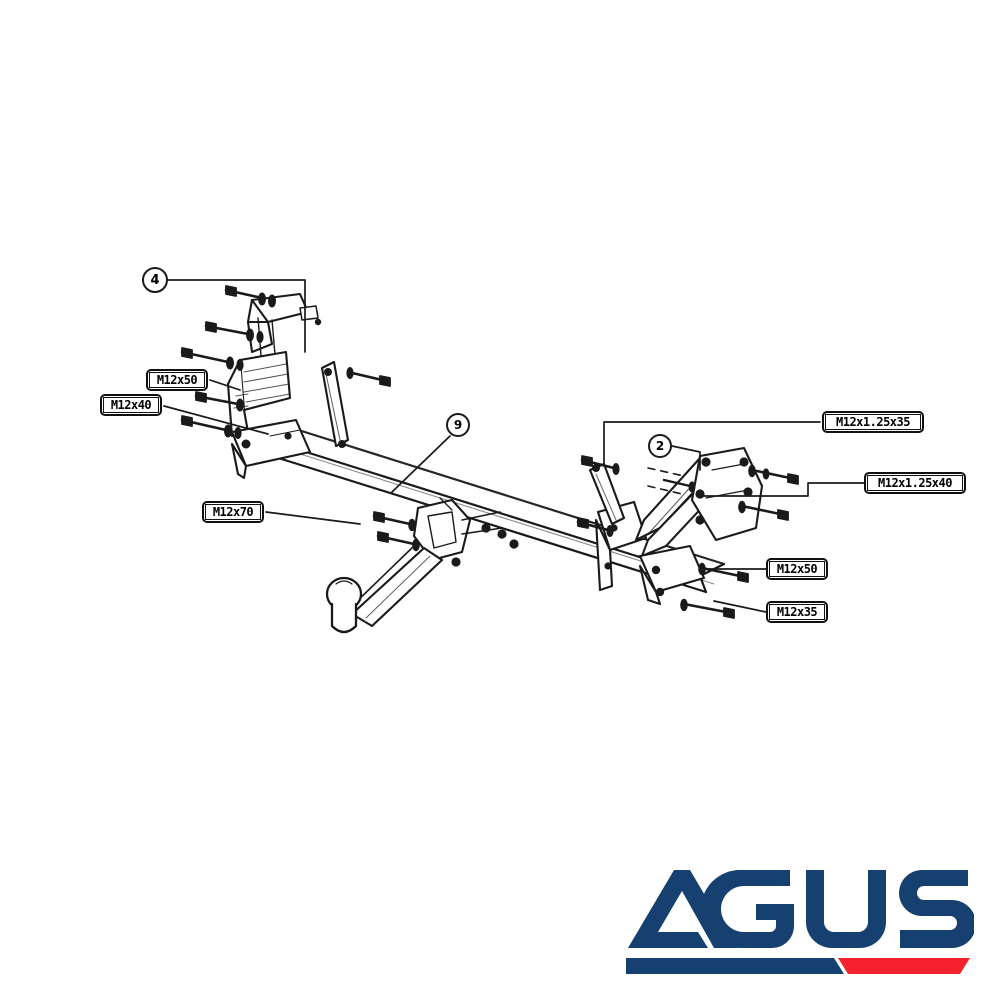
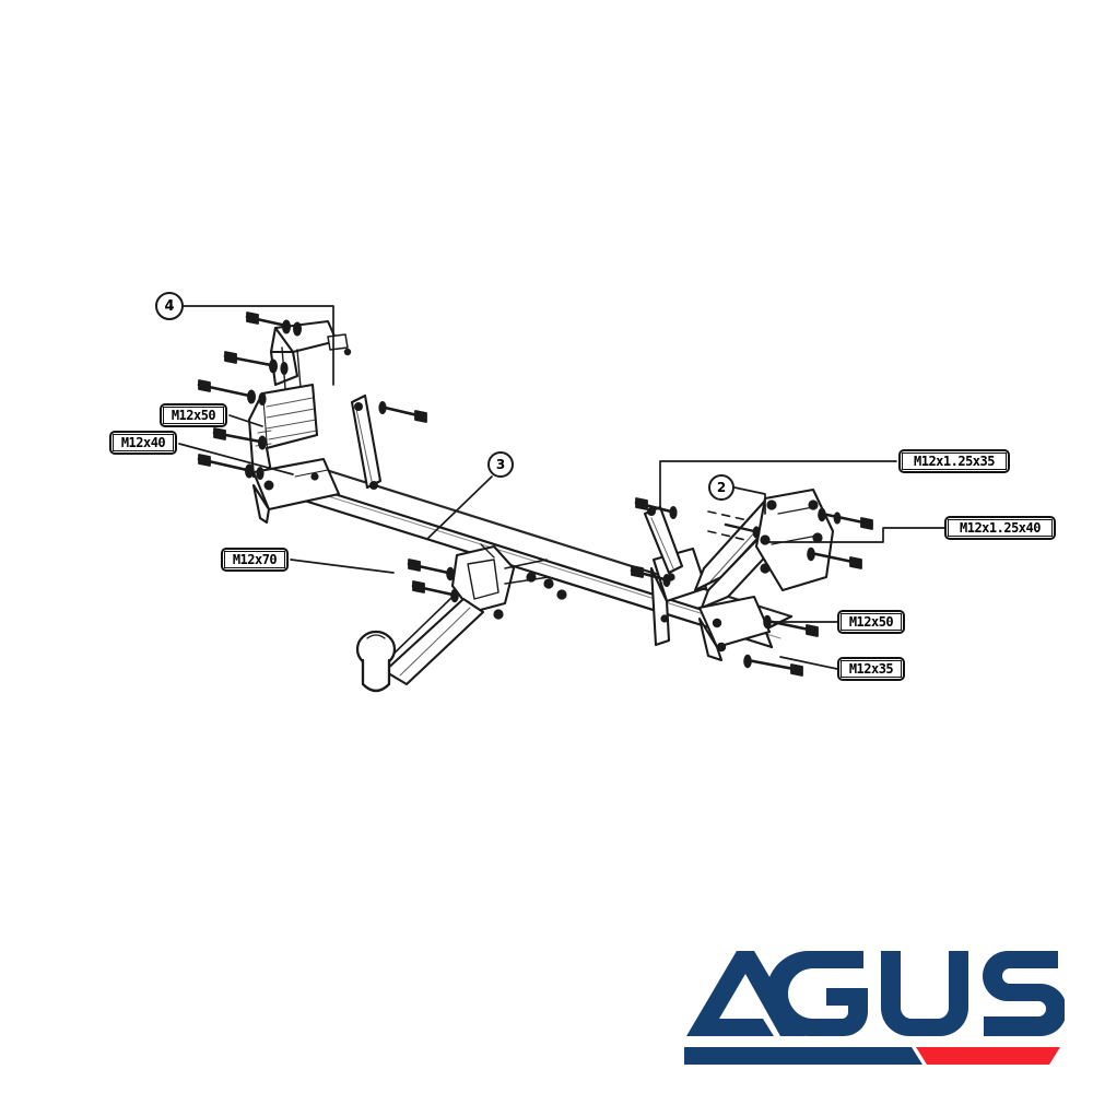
  4
- 9
+ 3
  2
  M12x50
  M12x40
  M12x70
  M12x1.25x35
  M12x1.25x40
  M12x50
  M12x35
